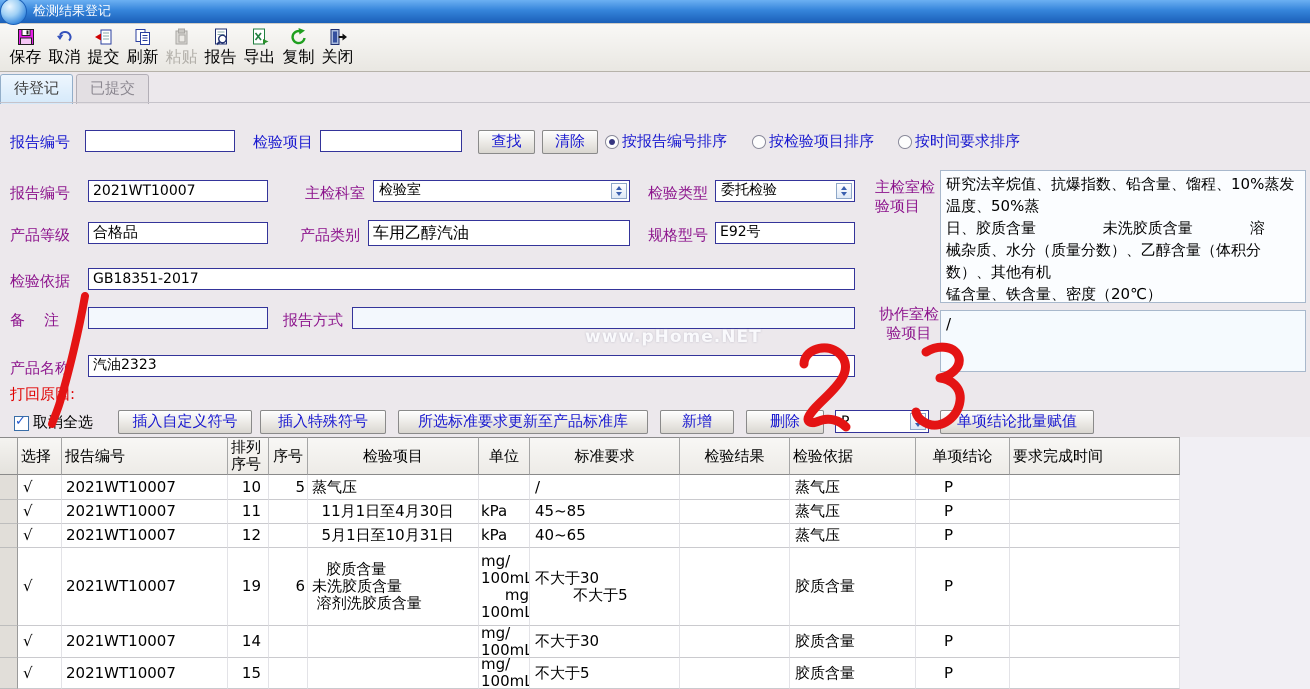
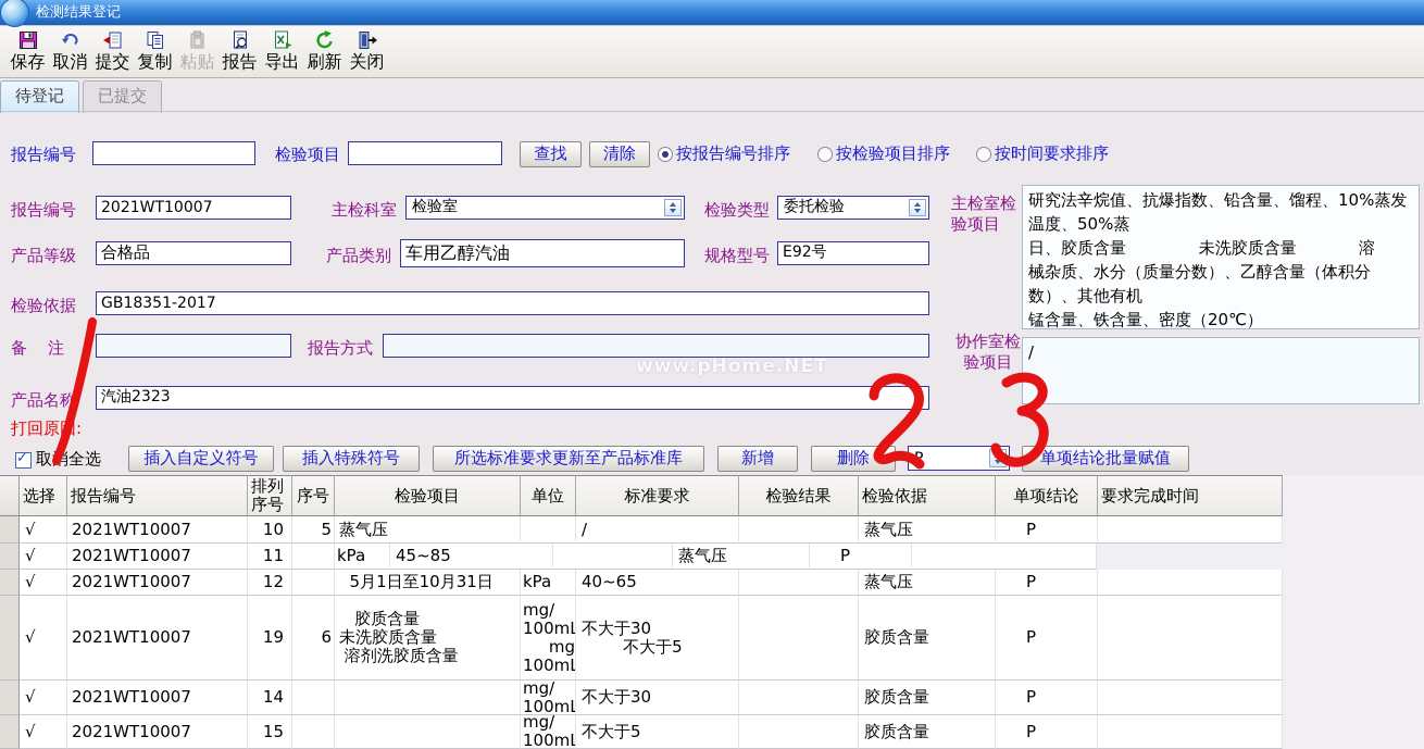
  检测结果登记
  保存
  取消
  提交
- 刷新
+ 复制
  粘贴
  报告
  导出
- 复制
+ 刷新
  关闭
  待登记 已提交
  报告编号
  检验项目
  查找
  清除
  按报告编号排序
  按检验项目排序
  按时间要求排序
  报告编号
  2021WT10007
  主检科室
  检验室
  检验类型
  委托检验
  主检室检验项目
  研究法辛烷值、抗爆指数、铅含量、馏程、10%蒸发温度、50%蒸
  日、胶质含量 未洗胶质含量 溶
  械杂质、水分（质量分数）、乙醇含量（体积分数）、其他有机
  锰含量、铁含量、密度（20℃）
  产品等级
  合格品
  产品类别
  车用乙醇汽油
  规格型号
  E92号
  检验依据
  GB18351-2017
  备 注
  报告方式
  协作室检验项目
  /
  产品名称
  汽油2323
  打回原:
  取全选
  插入自定义符号
  插入特殊符号
  所选标准要求更新至产品标准库
  新增
  删除
  单项结论批量赋值
  选择
  报告编号
  排列序号
  序号
  检验项目
  单位
  标准要求
  检验结果
  检验依据
  单项结论
  要求完成时间
  √
  2021WT10007
  10
  5
  蒸气压
  /
  蒸气压
  P
  √
  2021WT10007
  11
- 11月1日至4月30日
  kPa
  45~85
  蒸气压
  P
  √
  2021WT10007
  12
  5月1日至10月31日
  kPa
  40~65
  蒸气压
  P
  √
  2021WT10007
  19
  6
  胶质含量
  未洗胶质含量
  溶剂洗胶质含量
  mg/
  100mL
  100mL
  不大于30
  不大于5
  胶质含量
  P
  √
  2021WT10007
  14
  mg/
  100mL
  不大于30
  胶质含量
  P
  √
  2021WT10007
  15
  mg/
  100mL
  不大于5
  胶质含量
  P
  www.pHome.NET
